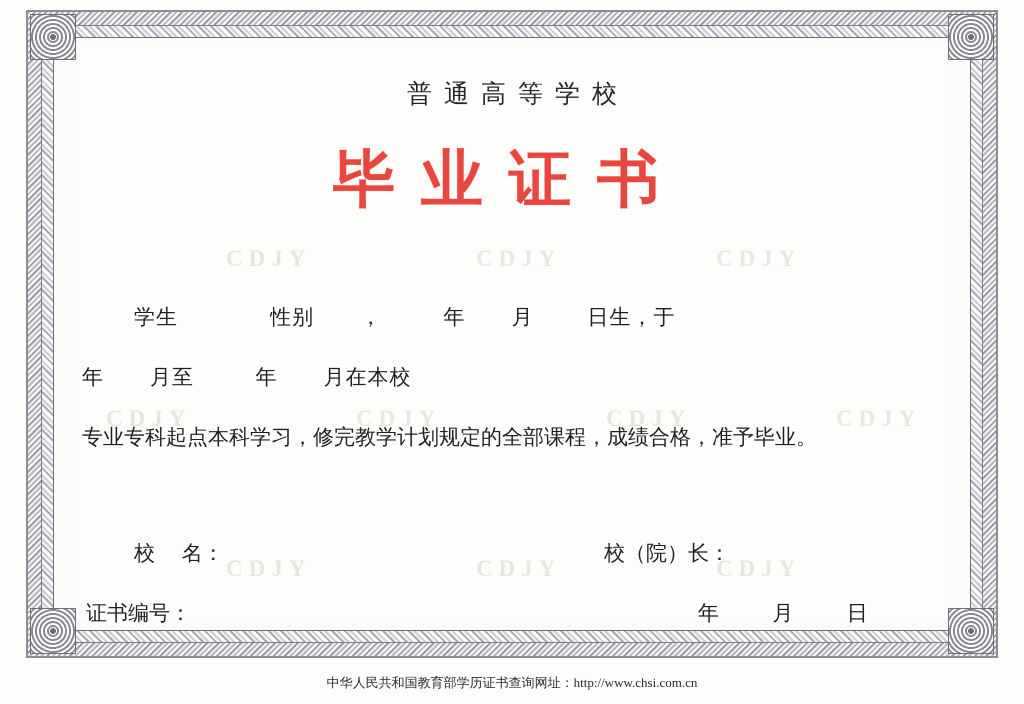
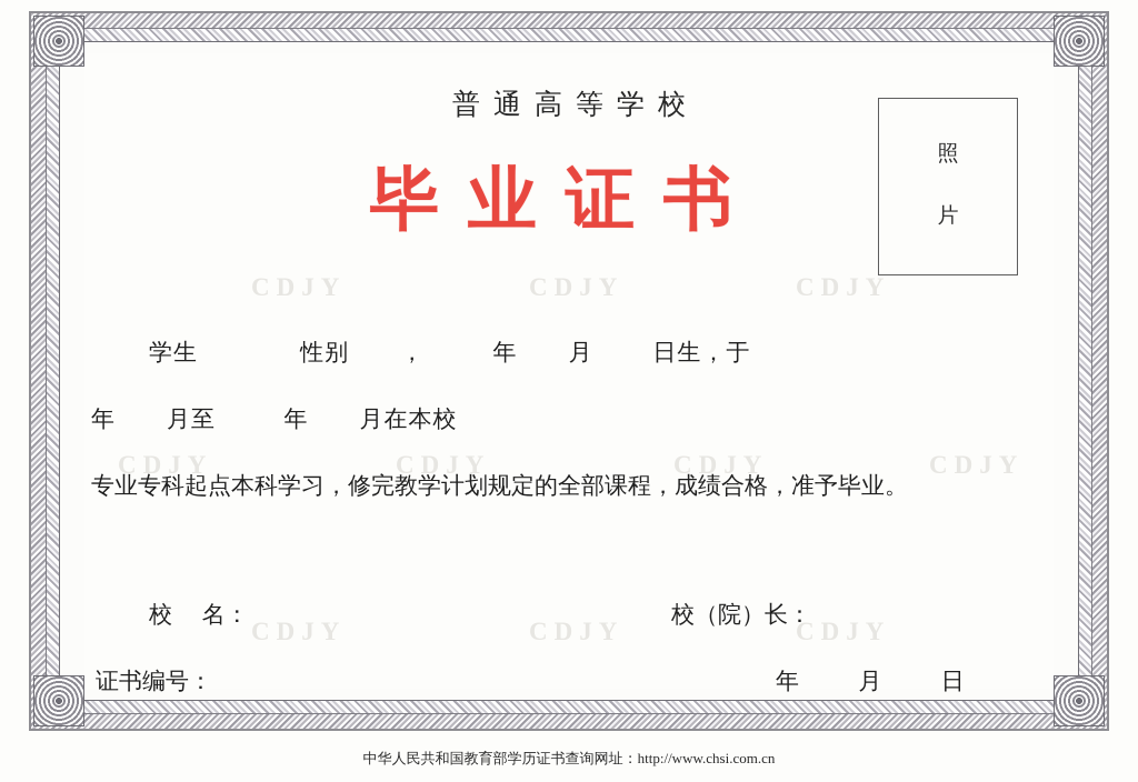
  CDJY
  CDJY
  CDJY
  CDJY
  CDJY
  CDJY
  CDJY
  CDJY
  CDJY
  CDJY
  普通高等学校
  毕业证书
+ 照
+ 片
  学生 性别 ， 年 月 日生，于
  年 月至 年 月在本校
  专业专科起点本科学习，修完教学计划规定的全部课程，成绩合格，准予毕业。
  校 名：
  校（院）长：
  证书编号：
  年 月 日
  中华人民共和国教育部学历证书查询网址：http://www.chsi.com.cn
